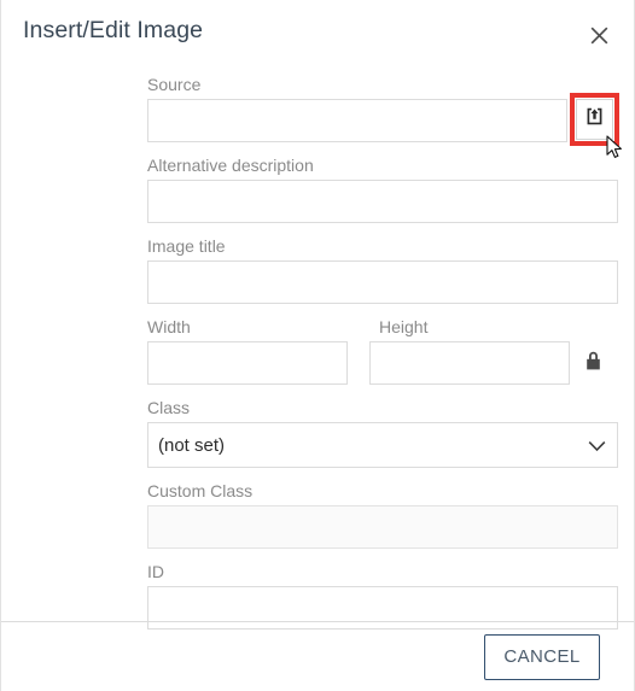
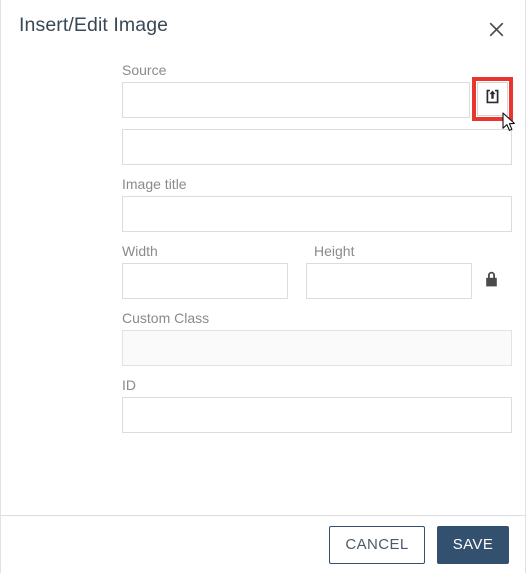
  Insert/Edit Image
  Source
- Alternative description
  Image title
  Width
  Height
- Class
- (not set)
  Custom Class
  ID
  CANCEL
+ SAVE
